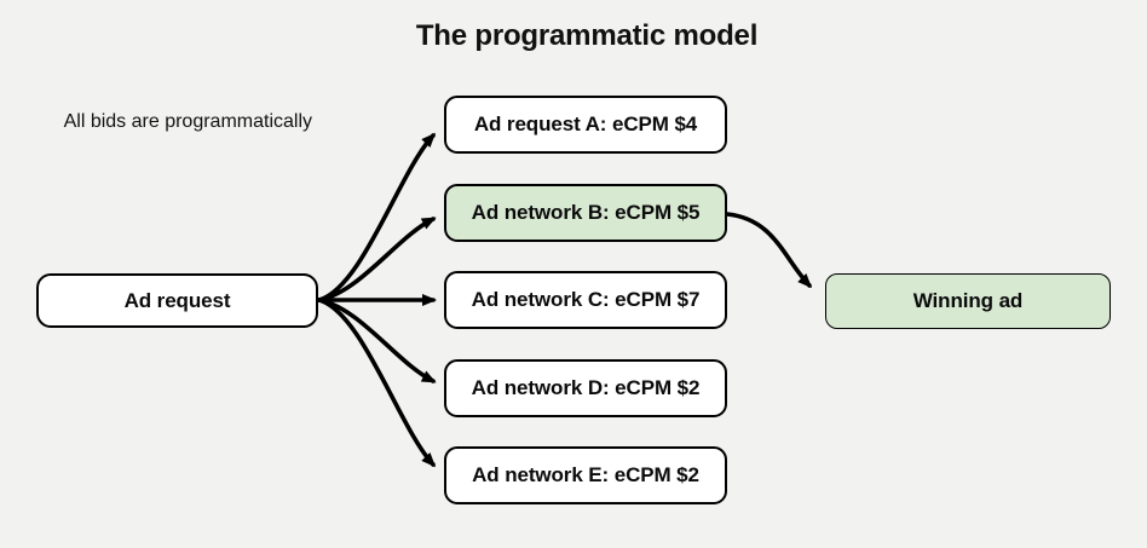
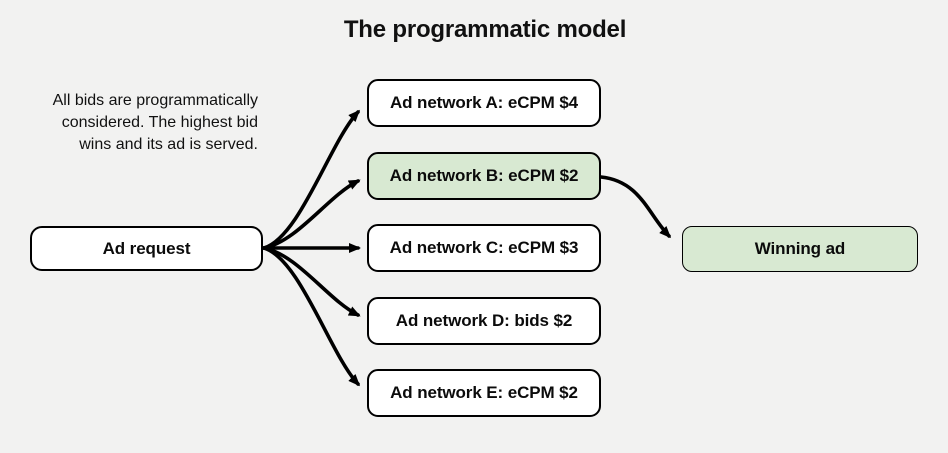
  The programmatic model
  All bids are programmatically
+ considered. The highest bid
+ wins and its ad is served.
  Ad request
- Ad request A: eCPM $4
+ Ad network A: eCPM $4
- Ad network B: eCPM $5
+ Ad network B: eCPM $2
- Ad network C: eCPM $7
+ Ad network C: eCPM $3
- Ad network D: eCPM $2
+ Ad network D: bids $2
  Ad network E: eCPM $2
  Winning ad
